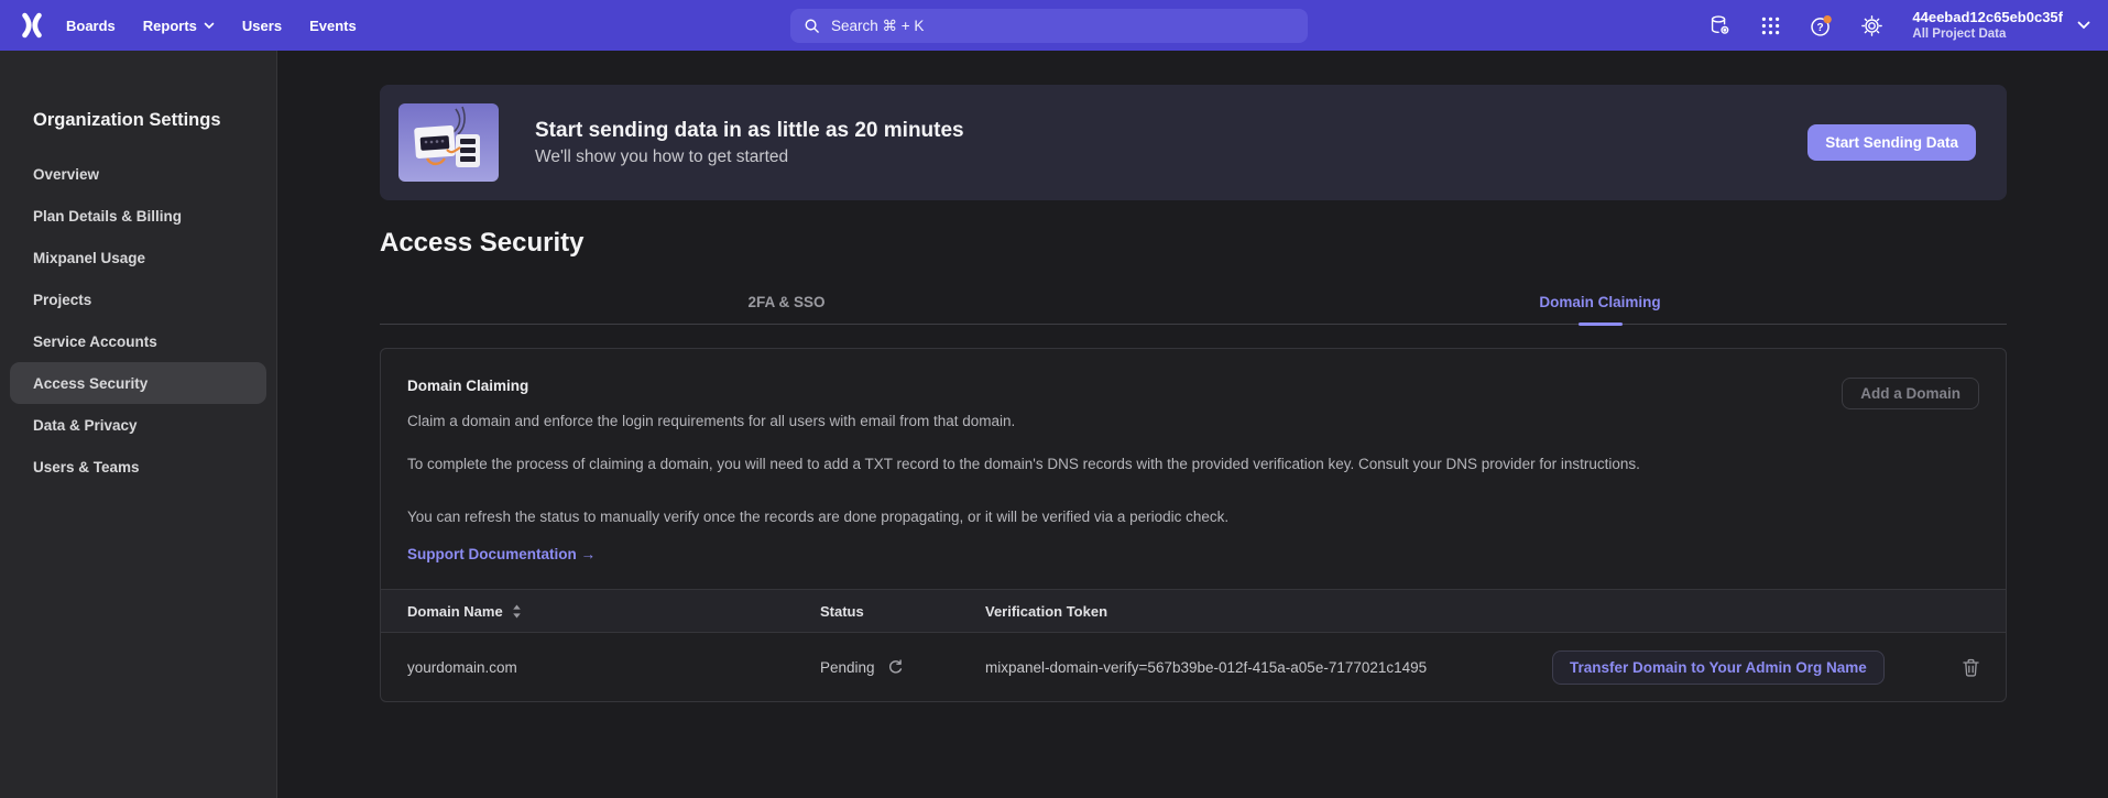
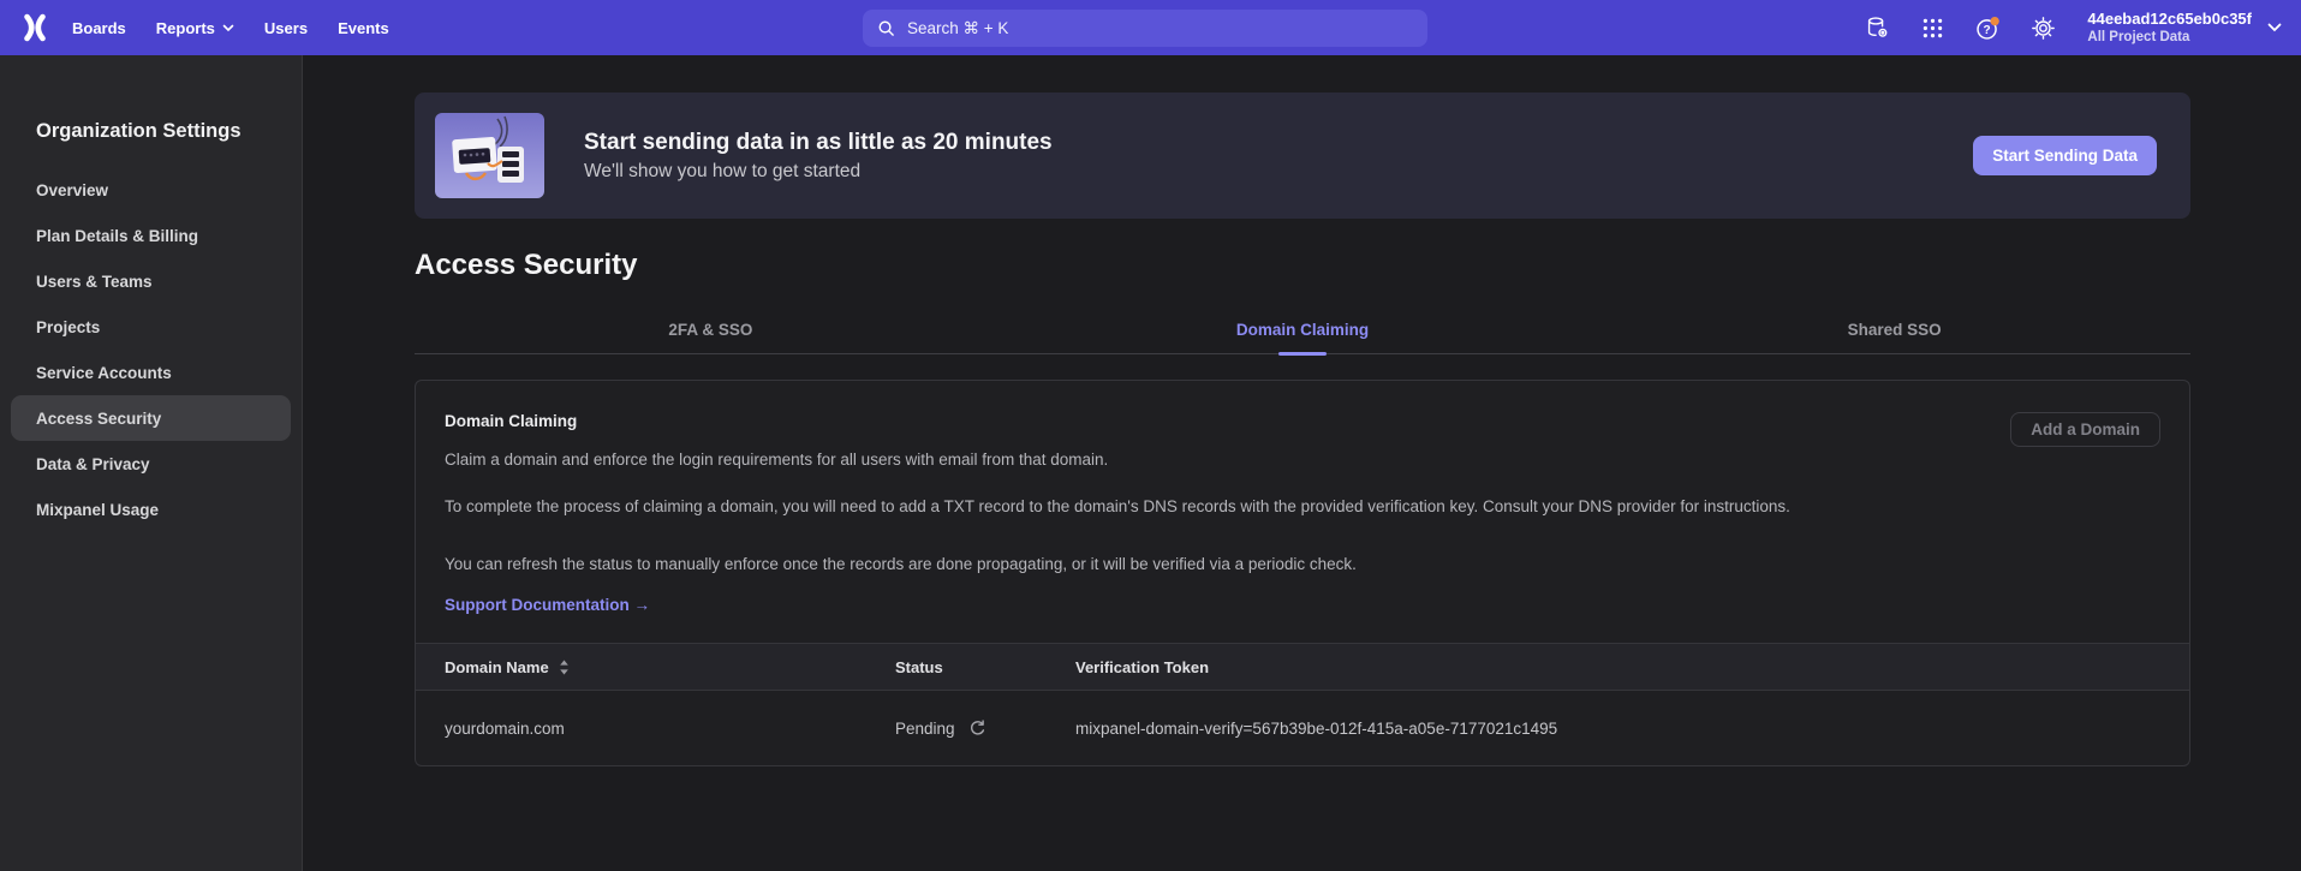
  Boards
  Reports
  Users
  Events
  Search ⌘ + K
  ?
  44eebad12c65eb0c35f
  All Project Data
  Organization Settings
  Overview
  Plan Details & Billing
- Mixpanel Usage
+ Users & Teams
  Projects
  Service Accounts
  Access Security
  Data & Privacy
- Users & Teams
+ Mixpanel Usage
  Start sending data in as little as 20 minutes
  We'll show you how to get started
  Start Sending Data
  Access Security
  2FA & SSO
  Domain Claiming
+ Shared SSO
  Domain Claiming
  Add a Domain
  Claim a domain and enforce the login requirements for all users with email from that domain.
  To complete the process of claiming a domain, you will need to add a TXT record to the domain's DNS records with the provided verification key. Consult your DNS provider for instructions.
- You can refresh the status to manually verify once the records are done propagating, or it will be verified via a periodic check.
+ You can refresh the status to manually enforce once the records are done propagating, or it will be verified via a periodic check.
  Support Documentation →
  Domain Name
  Status
  Verification Token
  yourdomain.com
  Pending
  mixpanel-domain-verify=567b39be-012f-415a-a05e-7177021c1495
- Transfer Domain to Your Admin Org Name
